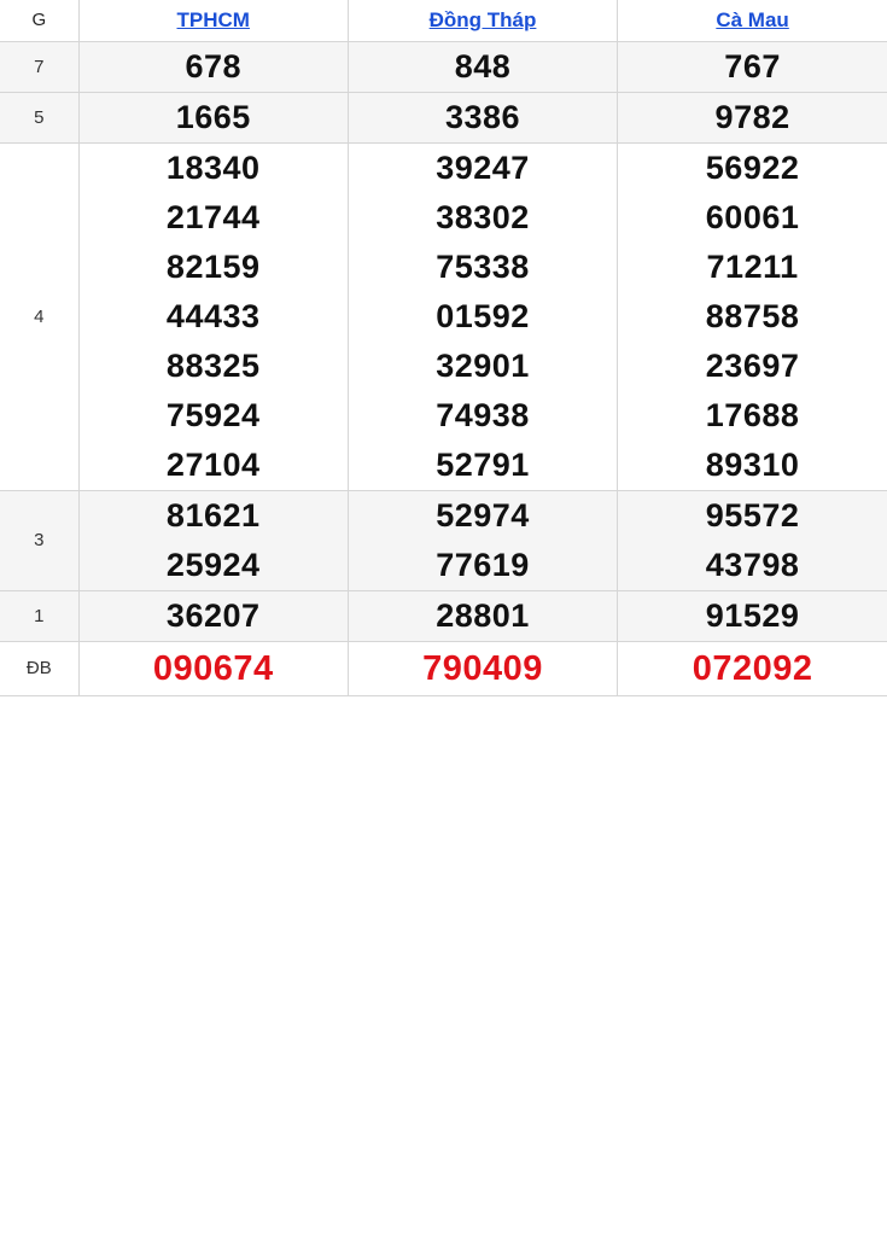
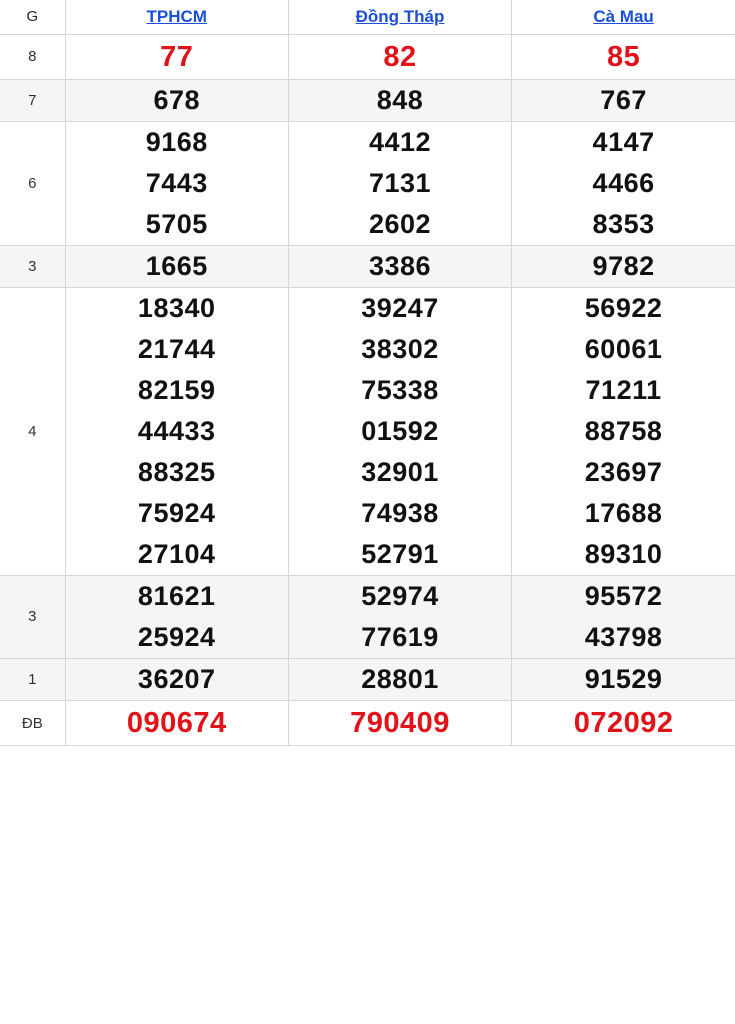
  G	TPHCM	Đồng Tháp	Cà Mau
+ 8	77	82	85
  7	678	848	767
+ 6	916874435705	441271312602	414744668353
- 5	1665	3386	9782
+ 3	1665	3386	9782
  4	18340217448215944433883257592427104	39247383027533801592329017493852791	56922600617121188758236971768889310
  3	8162125924	5297477619	9557243798
  1	36207	28801	91529
  ĐB	090674	790409	072092
